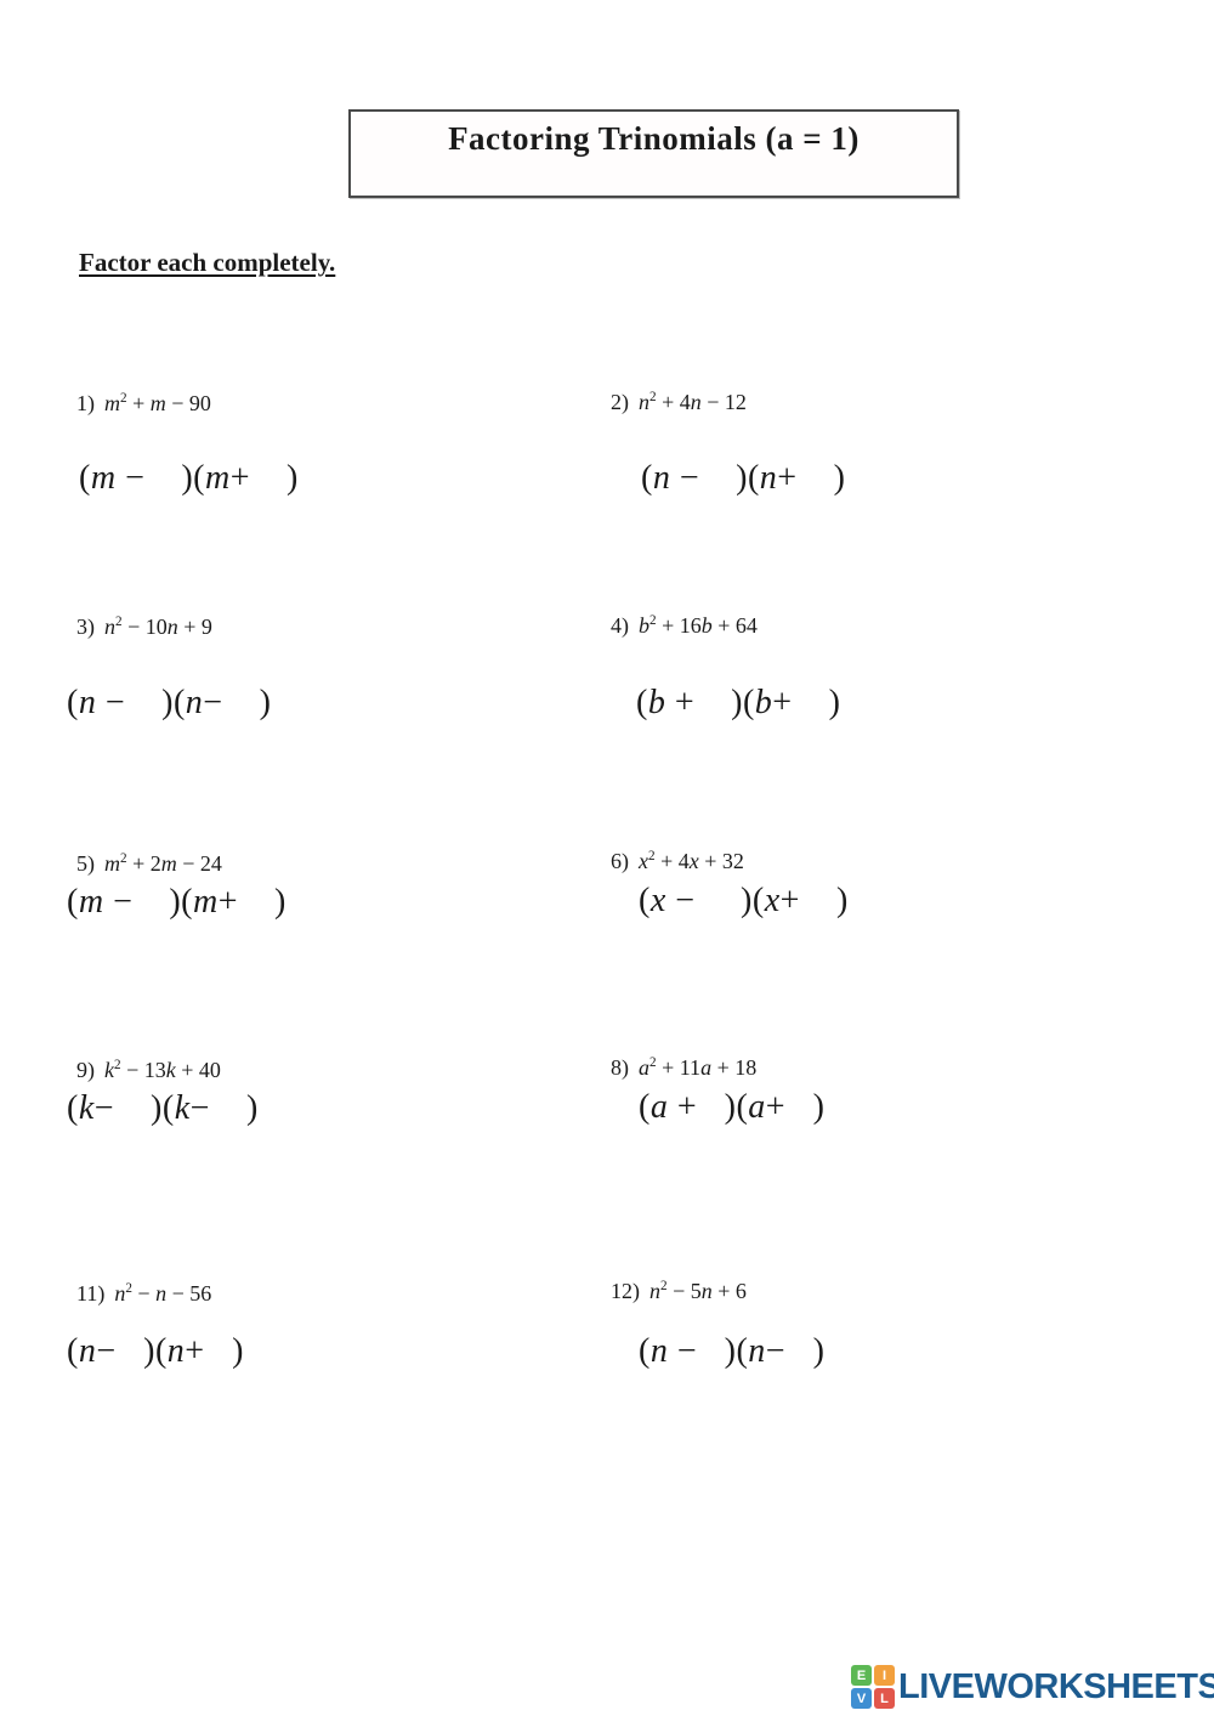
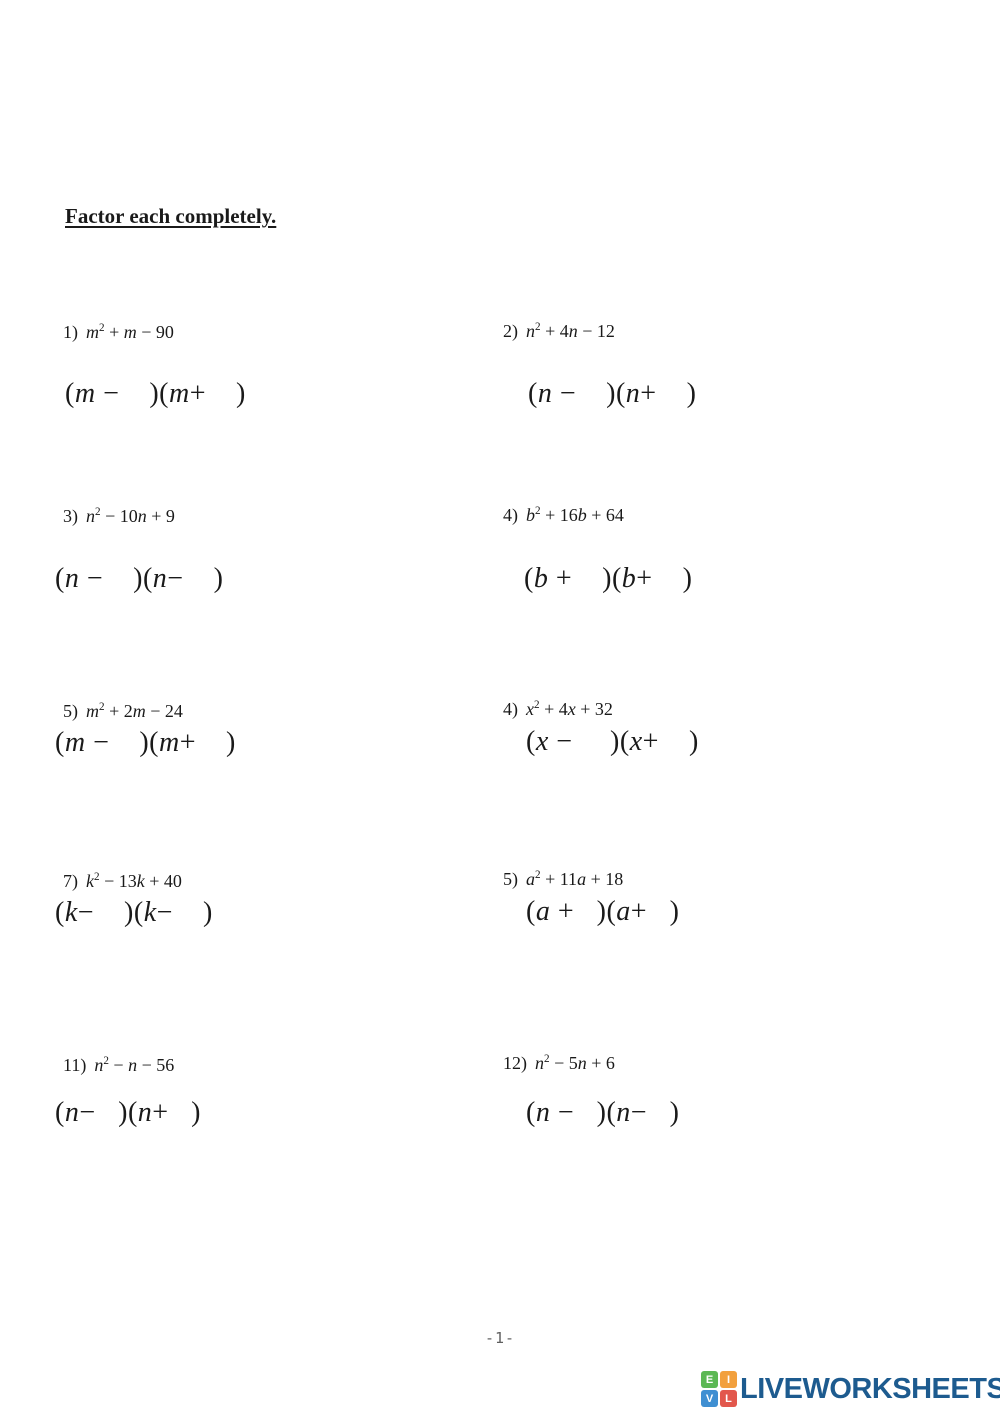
- Factoring Trinomials (a = 1)
  Factor each completely.
  1) m2 + m − 90
  2) n2 + 4n − 12
  (m − )(m+ )
  (n − )(n+ )
  3) n2 − 10n + 9
  4) b2 + 16b + 64
  (n − )(n− )
  (b + )(b+ )
  5) m2 + 2m − 24
- 6) x2 + 4x + 32
+ 4) x2 + 4x + 32
  (m − )(m+ )
  (x − )(x+ )
- 9) k2 − 13k + 40
+ 7) k2 − 13k + 40
- 8) a2 + 11a + 18
+ 5) a2 + 11a + 18
  (k− )(k− )
  (a + )(a+ )
  11) n2 − n − 56
  12) n2 − 5n + 6
  (n− )(n+ )
  (n − )(n− )
+ -1-
  E
  I
  V
  L
  LIVEWORKSHEETS
